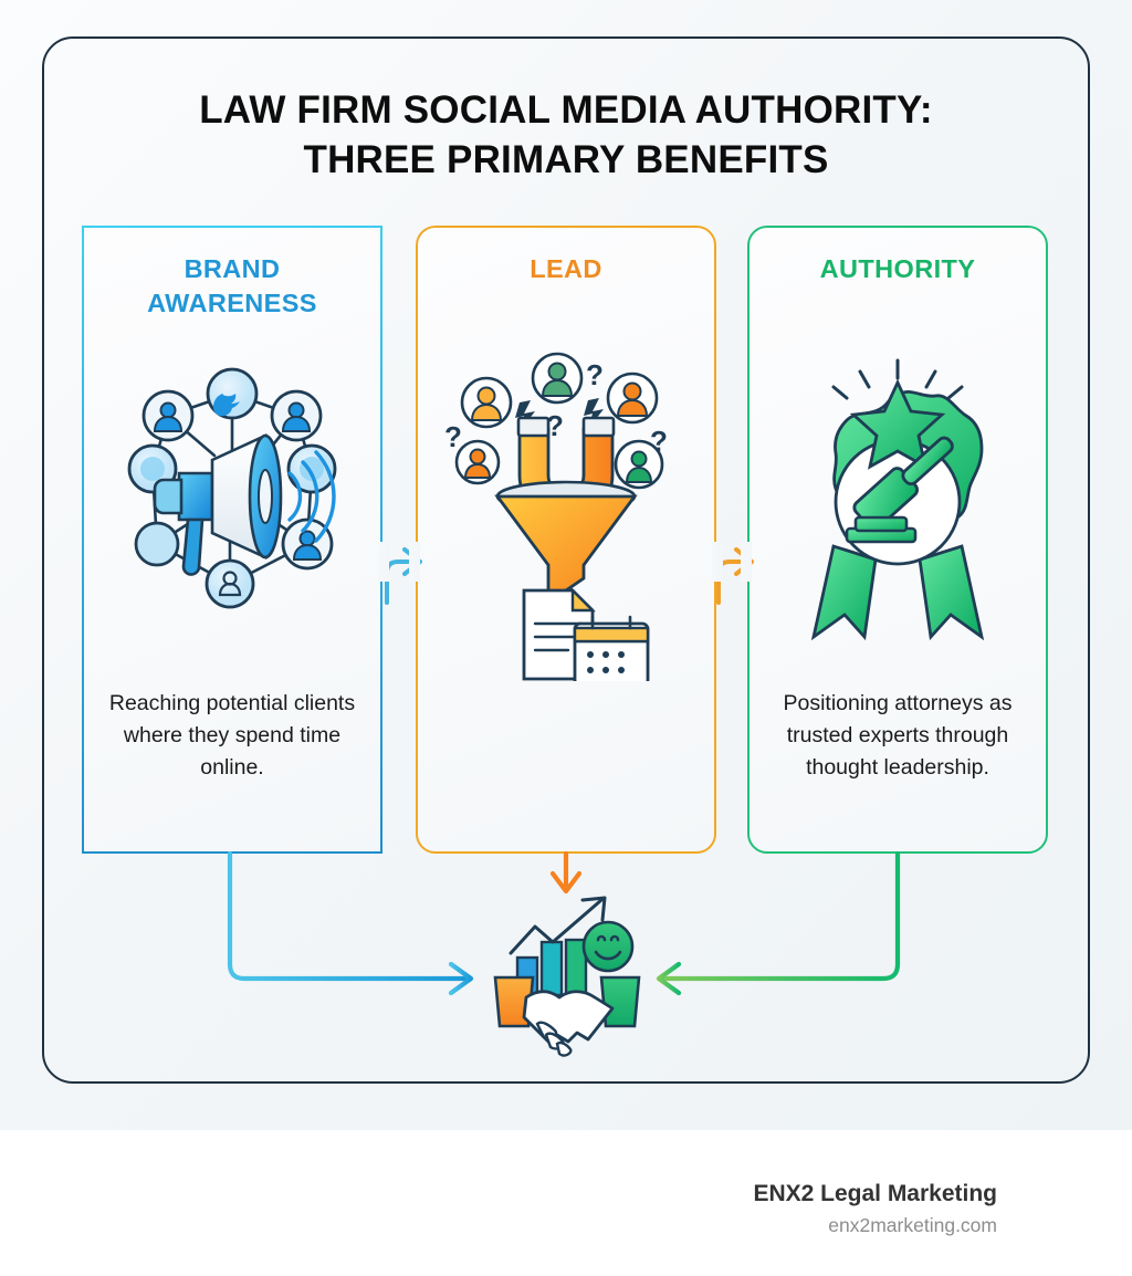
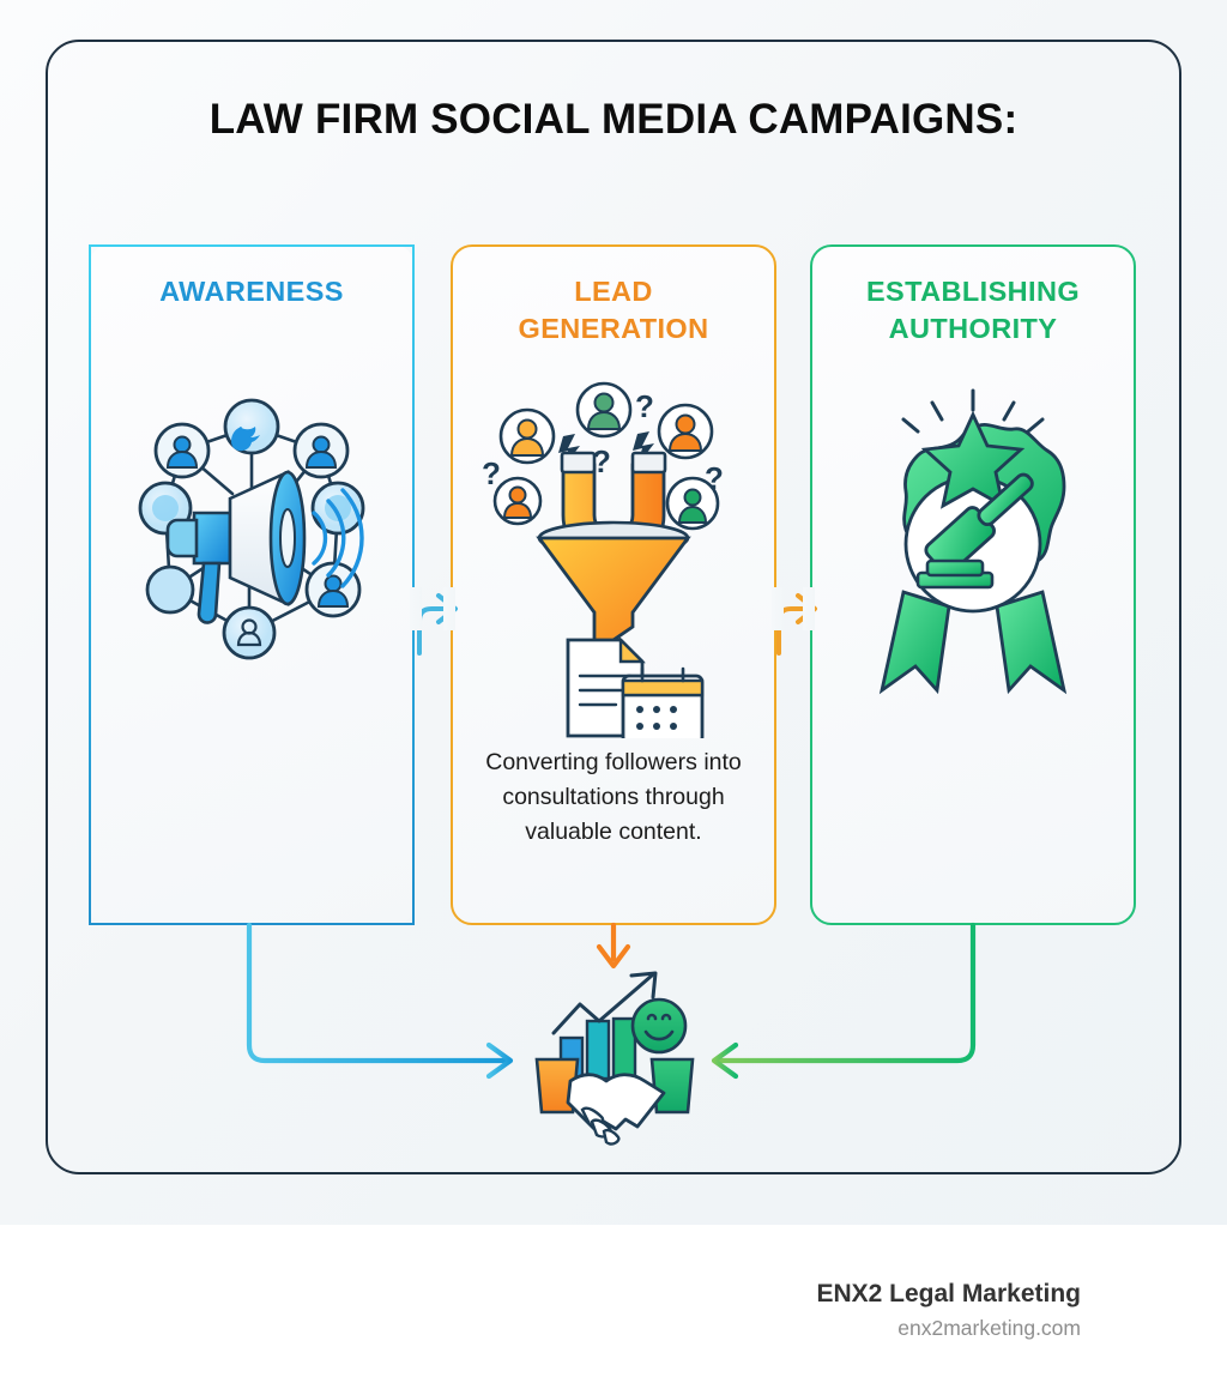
- LAW FIRM SOCIAL MEDIA AUTHORITY:
+ LAW FIRM SOCIAL MEDIA CAMPAIGNS:
- THREE PRIMARY BENEFITS
- BRAND
  AWARENESS
- Reaching potential clients where they spend time online.
  LEAD
+ GENERATION
  ?
  ?
  ?
  ?
+ Converting followers into consultations through valuable content.
+ ESTABLISHING
  AUTHORITY
- Positioning attorneys as trusted experts through thought leadership.
  ENX2 Legal Marketing
  enx2marketing.com
